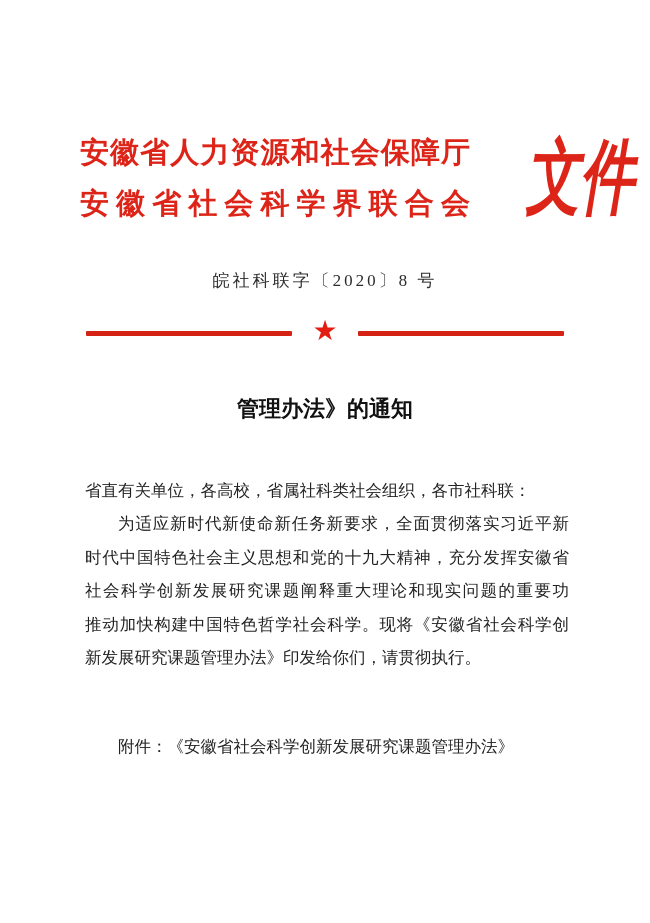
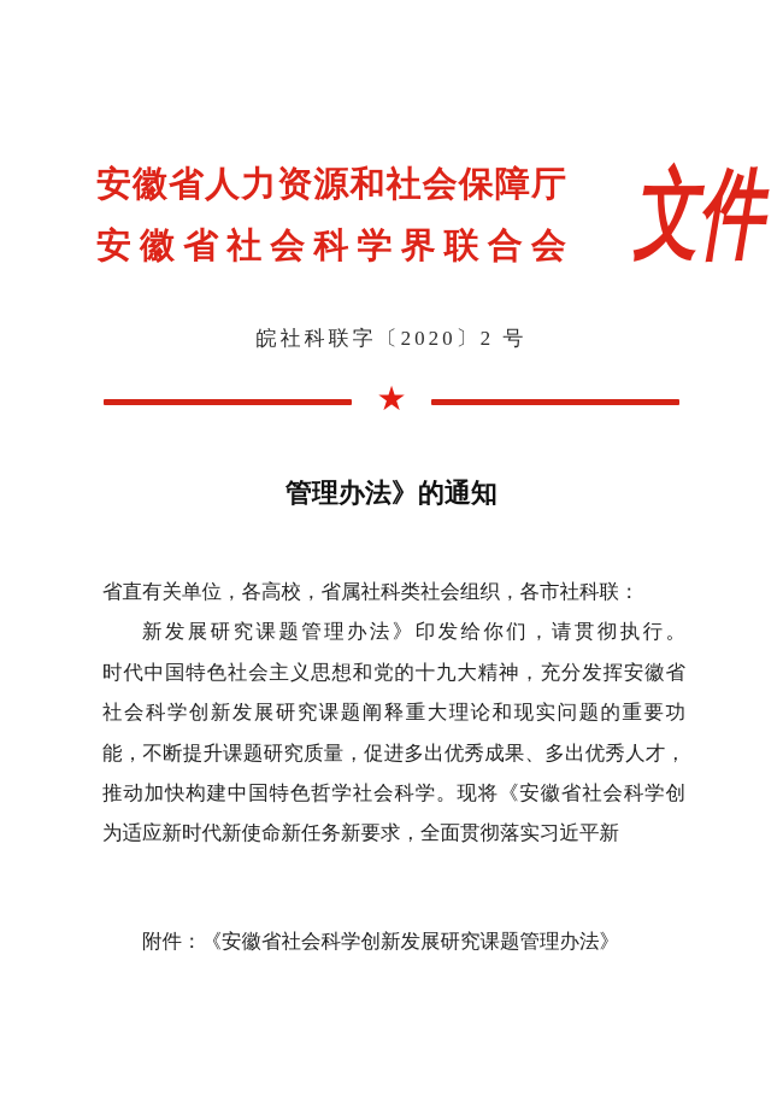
  安徽省人力资源和社会保障厅
  安徽省社会科学界联合会
  文件
- 皖社科联字〔2020〕8 号
+ 皖社科联字〔2020〕2 号
  ★
  管理办法》的通知
  省直有关单位，各高校，省属社科类社会组织，各市社科联：
- 为适应新时代新使命新任务新要求，全面贯彻落实习近平新
+ 新发展研究课题管理办法》印发给你们，请贯彻执行。
  时代中国特色社会主义思想和党的十九大精神，充分发挥安徽省
  社会科学创新发展研究课题阐释重大理论和现实问题的重要功
+ 能，不断提升课题研究质量，促进多出优秀成果、多出优秀人才，
  推动加快构建中国特色哲学社会科学。现将《安徽省社会科学创
- 新发展研究课题管理办法》印发给你们，请贯彻执行。
+ 为适应新时代新使命新任务新要求，全面贯彻落实习近平新
  附件：《安徽省社会科学创新发展研究课题管理办法》
